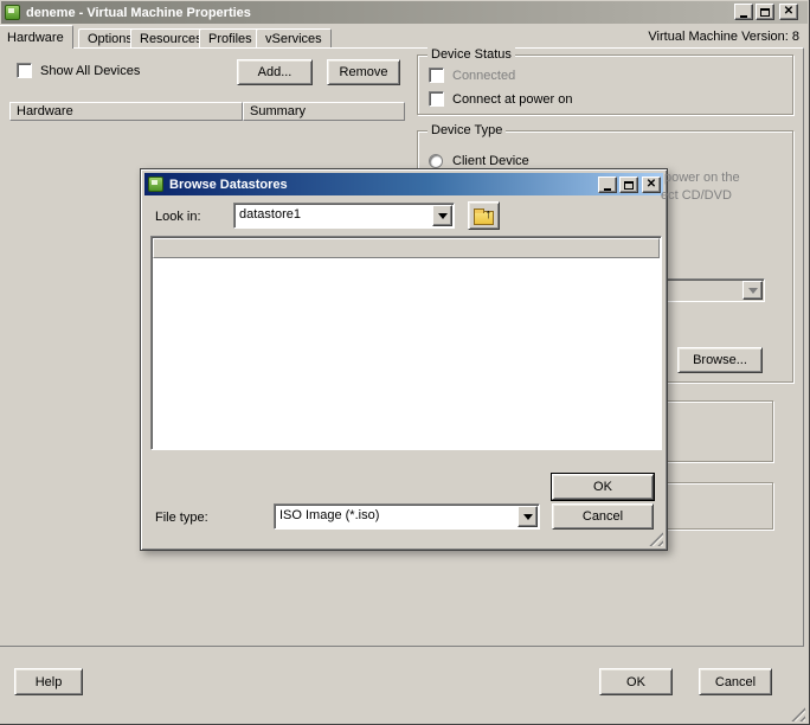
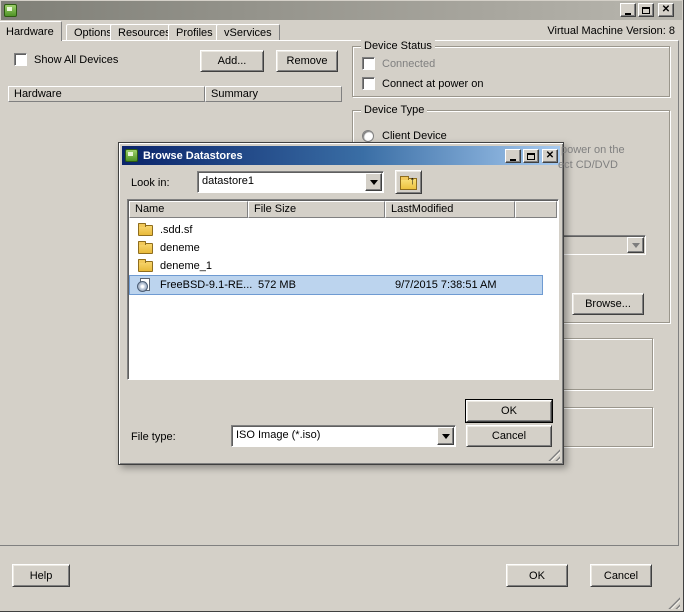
- deneme - Virtual Machine Properties
  ✕
  Hardware
  Option
  Resource
  Profiles
  vServices
  Virtual Machine Version: 8
  Show All Devices
  Add...
  Remove
  Hardware
  Summary
  Device Status
  Connected
  Connect at power on
  Device Type
  Client Device
  power on the
  ect CD/DVD
  Browse...
  Help
  OK
  Cancel
  Browse Datastores
  ✕
  Look in:
  datastore1
+ Name
+ File Size
+ LastModified
+ .sdd.sf
+ deneme
+ deneme_1
+ FreeBSD-9.1-RE...
+ 572 MB
+ 9/7/2015 7:38:51 AM
  File type:
  ISO Image (*.iso)
  OK
  Cancel
